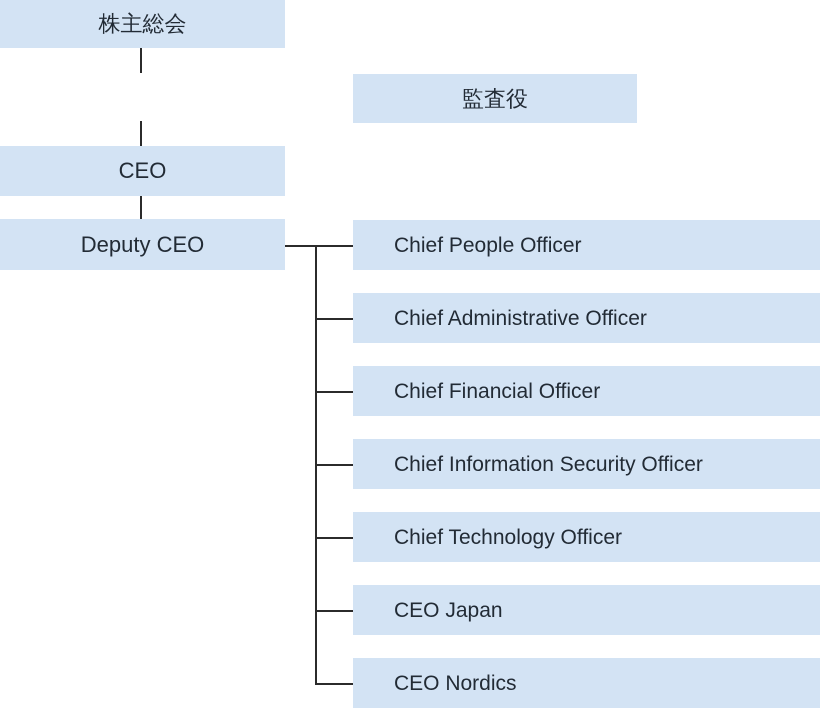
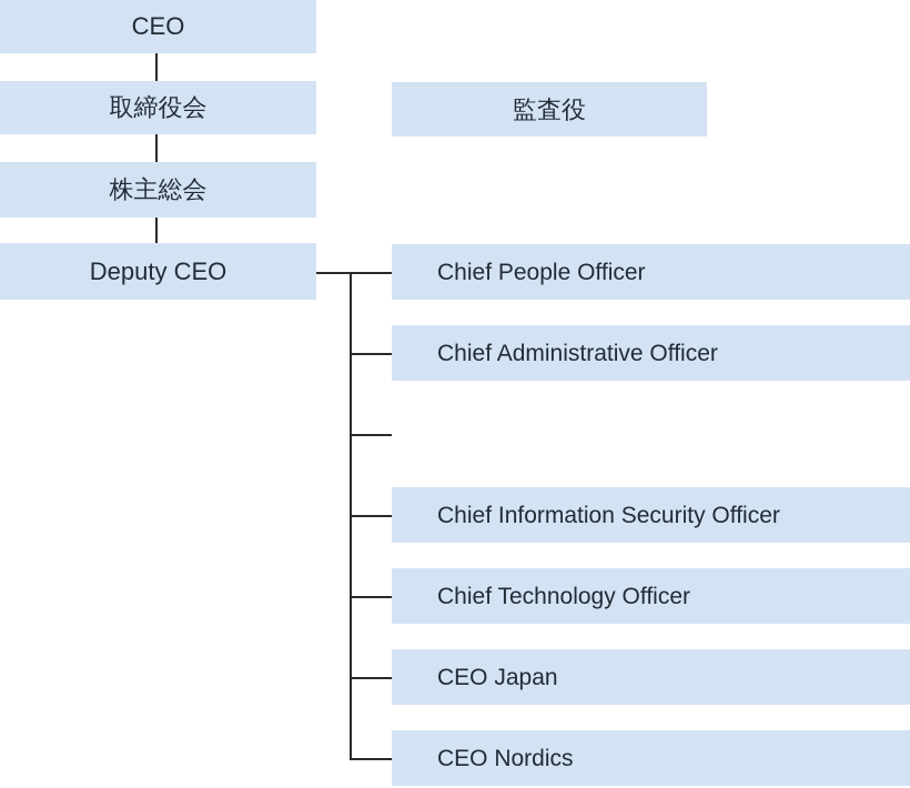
- 株主総会
+ CEO
+ 取締役会
- CEO
+ 株主総会
  Deputy CEO
  監査役
  Chief People Officer
  Chief Administrative Officer
- Chief Financial Officer
  Chief Information Security Officer
  Chief Technology Officer
  CEO Japan
  CEO Nordics
